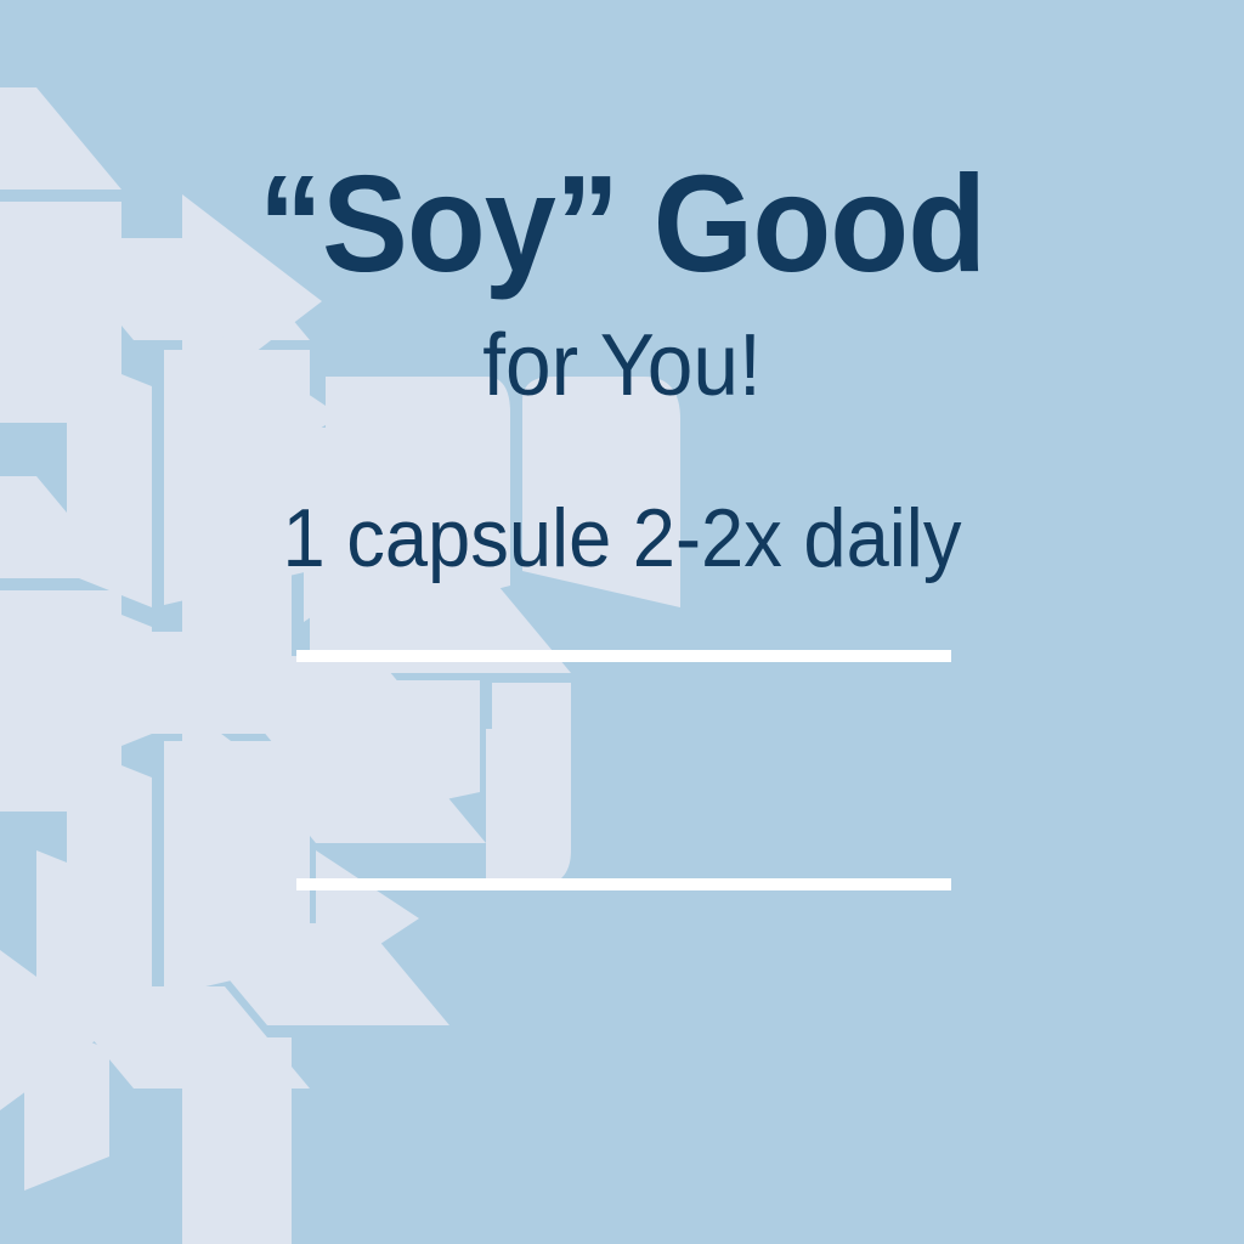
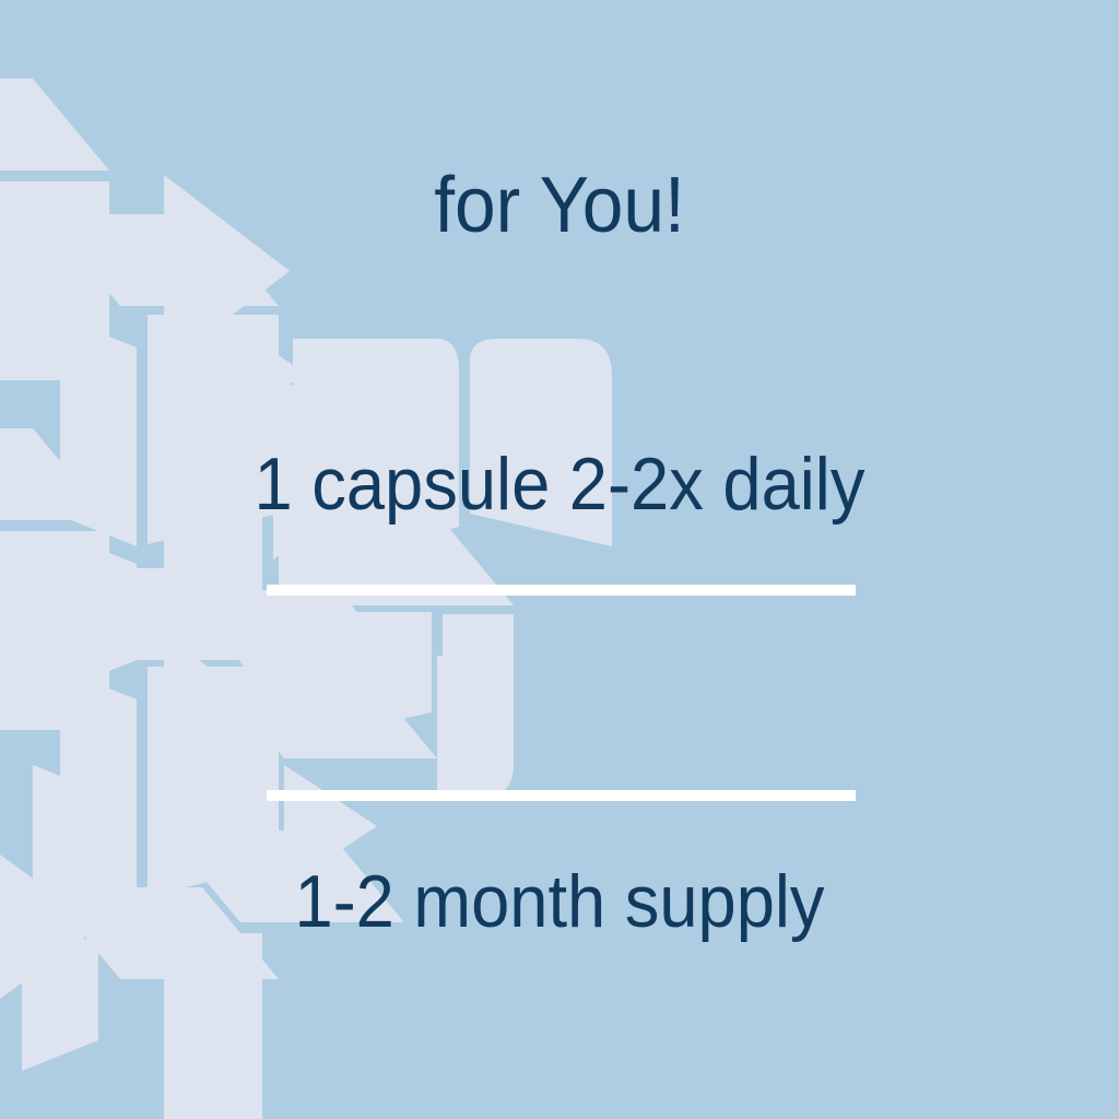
- “Soy” Good
  for You!
  1 capsule 2-2x daily
+ 1-2 month supply
